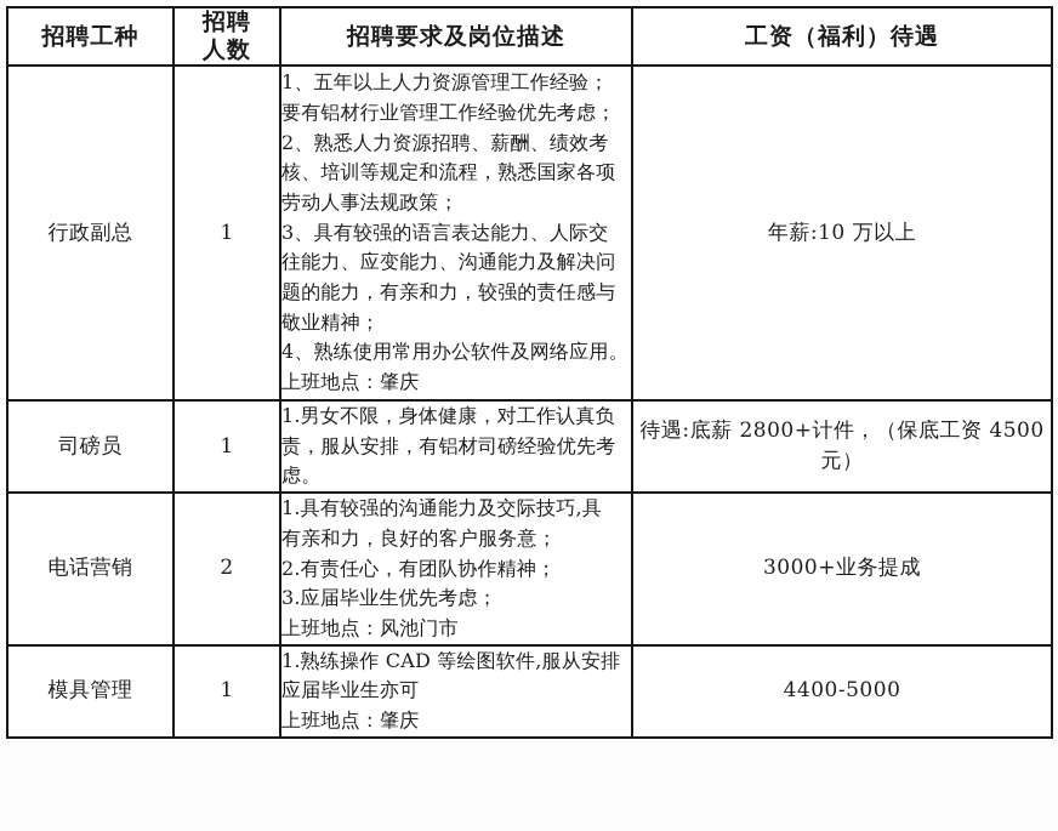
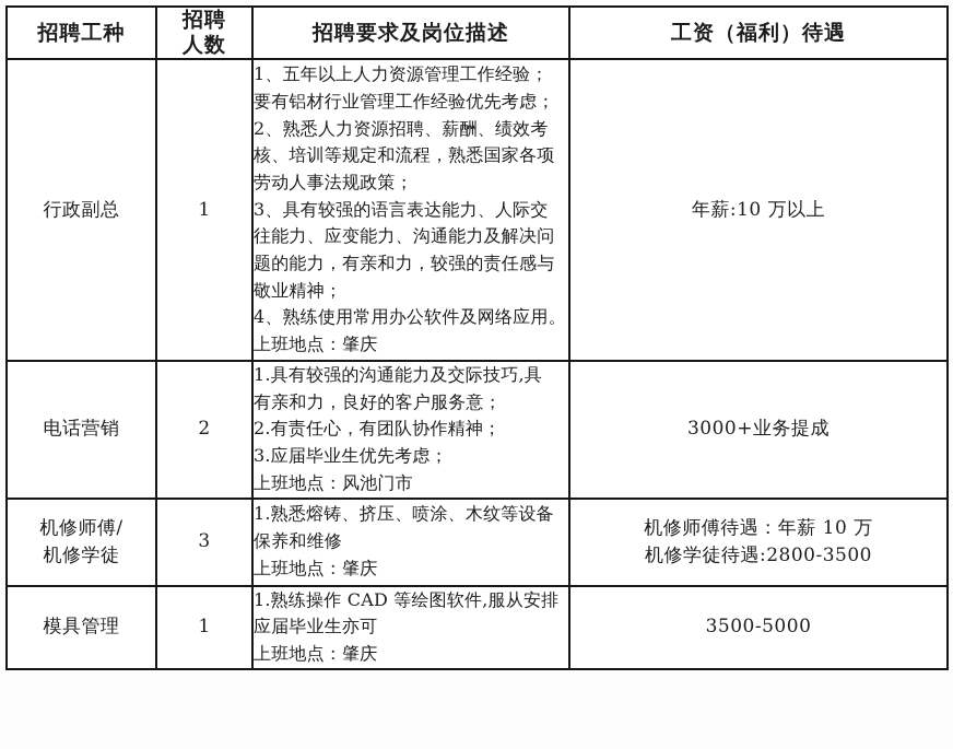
  招聘工种	招聘 人数	招聘要求及岗位描述	工资（福利）待遇
  行政副总	1	1、五年以上人力资源管理工作经验； 要有铝材行业管理工作经验优先考虑； 2、熟悉人力资源招聘、薪酬、绩效考 核、培训等规定和流程，熟悉国家各项 劳动人事法规政策； 3、具有较强的语言表达能力、人际交 往能力、应变能力、沟通能力及解决问 题的能力，有亲和力，较强的责任感与 敬业精神； 4、熟练使用常用办公软件及网络应用。 上班地点：肇庆	年薪:10 万以上
- 司磅员	1	1.男女不限，身体健康，对工作认真负 责，服从安排，有铝材司磅经验优先考 虑。	待遇:底薪 2800+计件，（保底工资 4500 元）
  电话营销	2	1.具有较强的沟通能力及交际技巧,具 有亲和力，良好的客户服务意； 2.有责任心，有团队协作精神； 3.应届毕业生优先考虑； 上班地点：风池门市	3000+业务提成
+ 机修师傅/ 机修学徒	3	1.熟悉熔铸、挤压、喷涂、木纹等设备 保养和维修 上班地点：肇庆	机修师傅待遇：年薪 10 万 机修学徒待遇:2800-3500
- 模具管理	1	1.熟练操作 CAD 等绘图软件,服从安排 应届毕业生亦可 上班地点：肇庆	4400-5000
+ 模具管理	1	1.熟练操作 CAD 等绘图软件,服从安排 应届毕业生亦可 上班地点：肇庆	3500-5000
